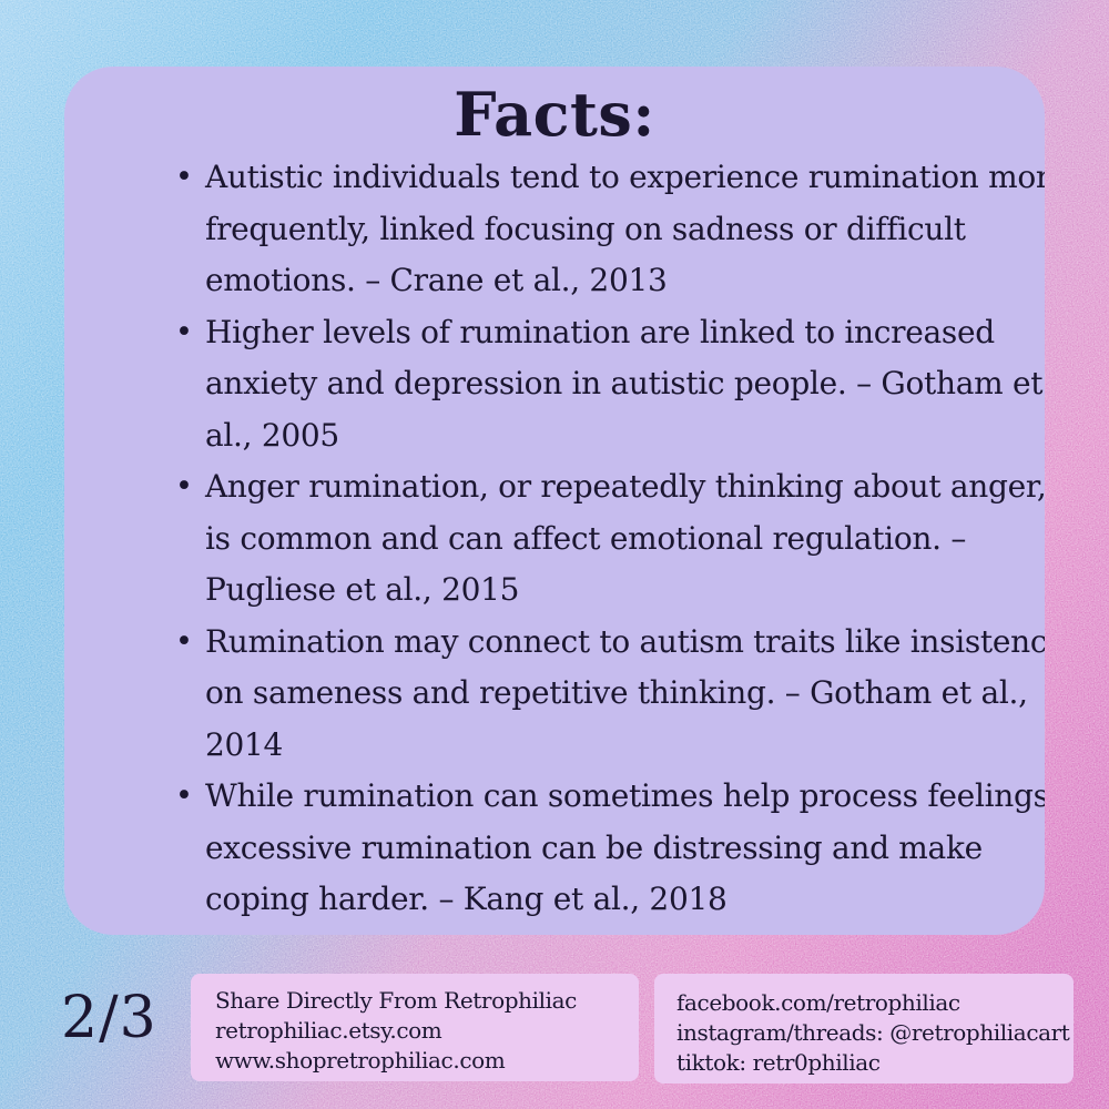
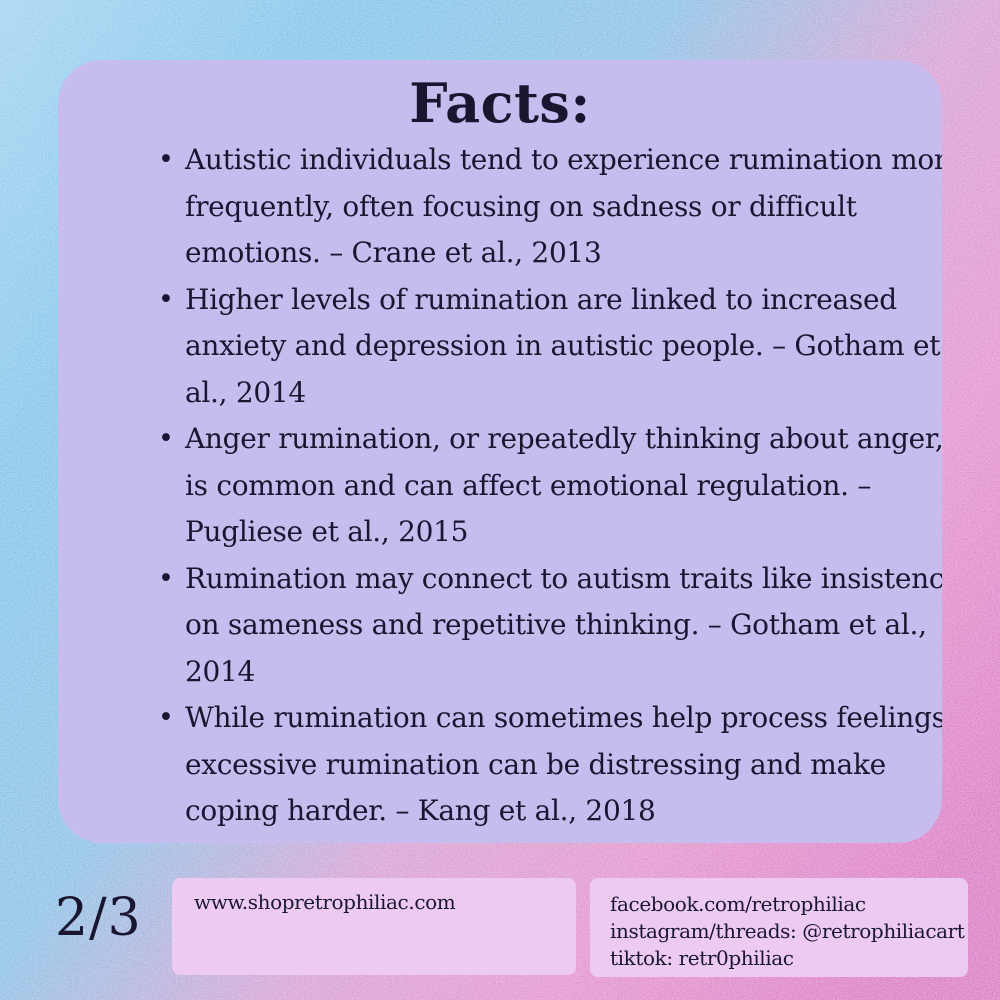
  Facts:
  •
  Autistic individuals tend to experience rumination mor
- frequently, linked focusing on sadness or difficult
+ frequently, often focusing on sadness or difficult
  emotions. – Crane et al., 2013
  •
  Higher levels of rumination are linked to increased
  anxiety and depression in autistic people. – Gotham et
- al., 2005
+ al., 2014
  •
  Anger rumination, or repeatedly thinking about anger,
  is common and can affect emotional regulation. –
  Pugliese et al., 2015
  •
  Rumination may connect to autism traits like insistenc
  on sameness and repetitive thinking. – Gotham et al.,
  2014
  •
  While rumination can sometimes help process feelings
  excessive rumination can be distressing and make
  coping harder. – Kang et al., 2018
  2/3
- Share Directly From Retrophiliac
- retrophiliac.etsy.com
  www.shopretrophiliac.com
  facebook.com/retrophiliac
  instagram/threads: @retrophiliacart
  tiktok: retr0philiac
